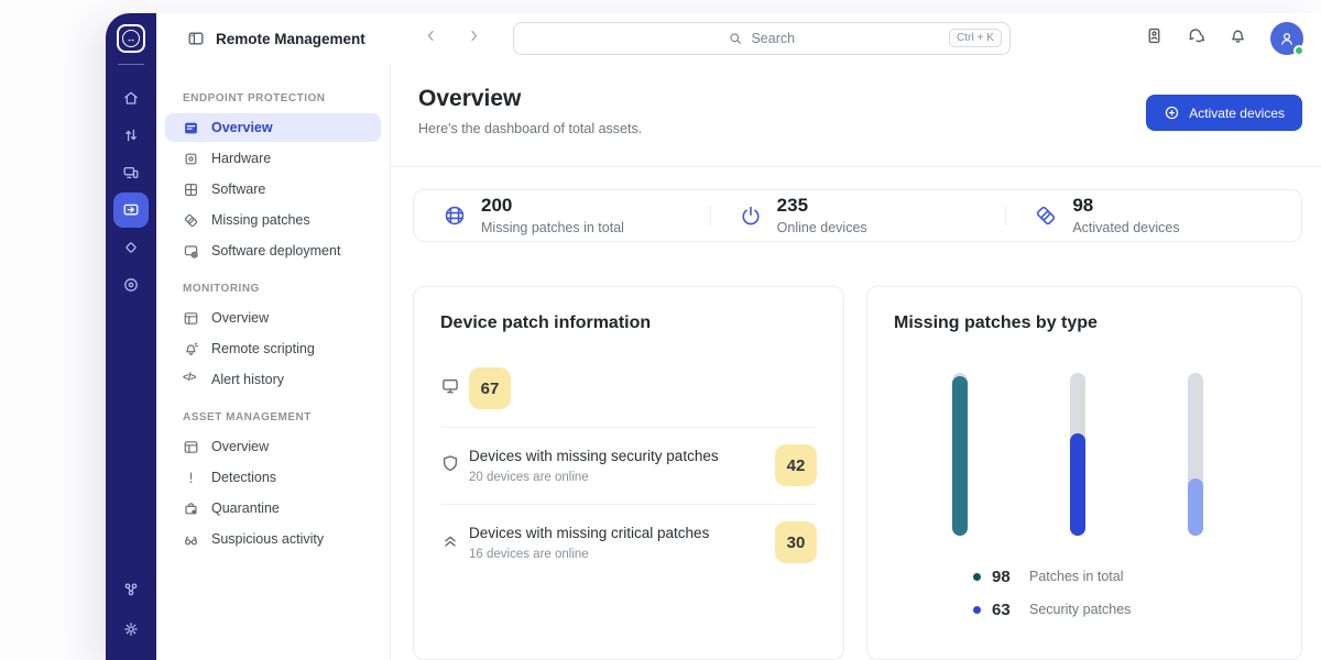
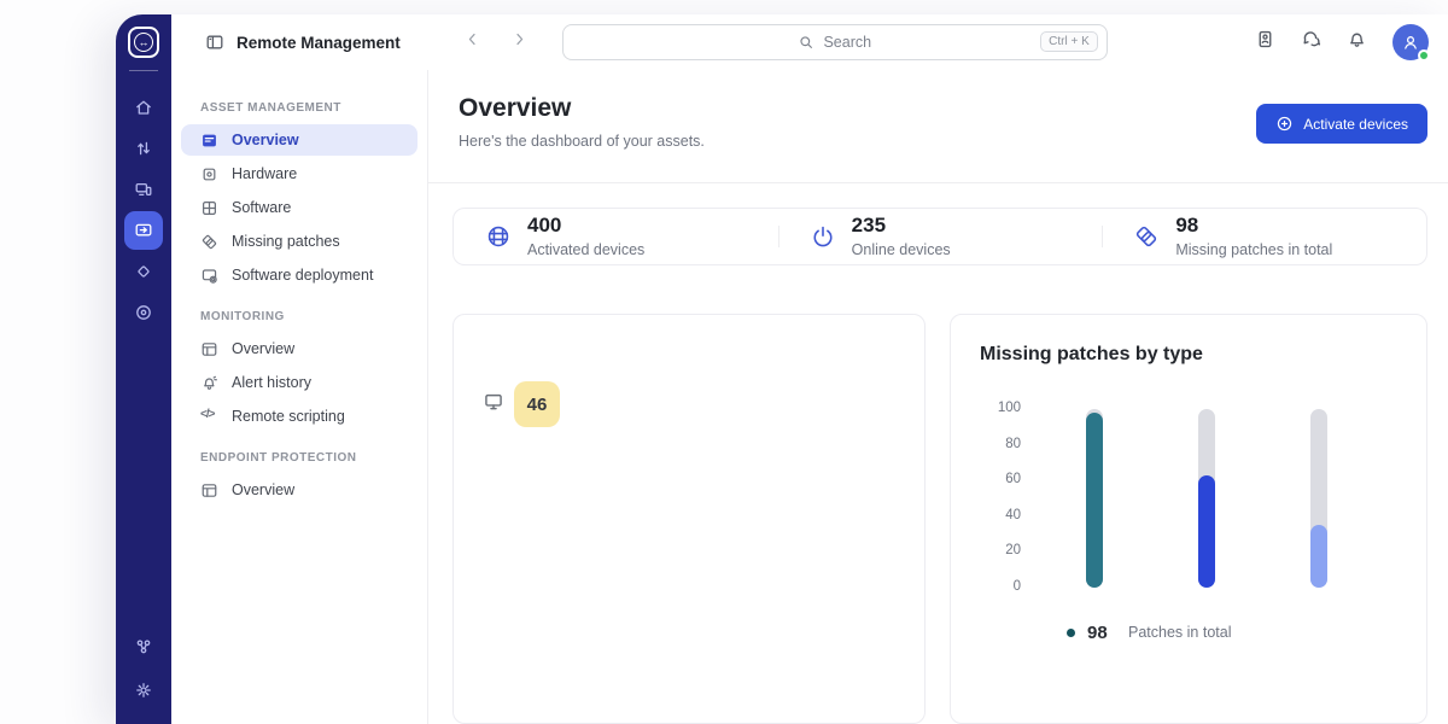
  ↔
  Remote Management
  Search
  Ctrl + K
- ENDPOINT PROTECTION
+ ASSET MANAGEMENT
  Overview
  Hardware
  Software
  Missing patches
  Software deployment
  MONITORING
  Overview
- Remote scripting
+ Alert history
  </>
- Alert history
+ Remote scripting
- ASSET MANAGEMENT
+ ENDPOINT PROTECTION
  Overview
- Detections
- Quarantine
- Suspicious activity
  Overview
- Here's the dashboard of total assets.
+ Here's the dashboard of your assets.
  Activate devices
- 200
+ 400
- Missing patches in total
+ Activated devices
  235
  Online devices
  98
- Activated devices
+ Missing patches in total
- Device patch information
- 67
+ 46
- Devices with missing security patches
- 20 devices are online
- 42
- Devices with missing critical patches
- 16 devices are online
- 30
  Missing patches by type
+ 100
+ 80
+ 60
+ 40
+ 20
+ 0
  98
  Patches in total
- 63
- Security patches
